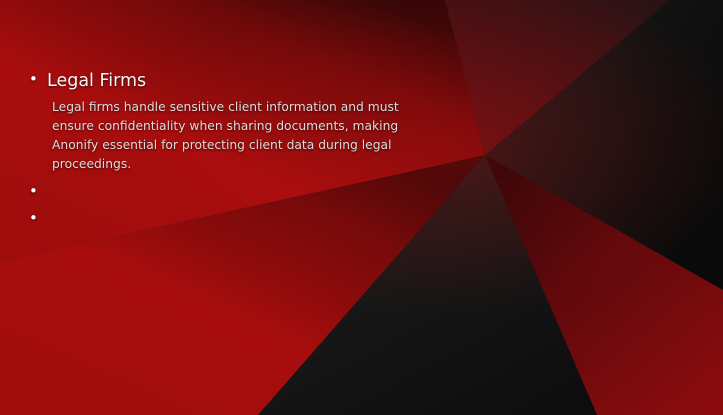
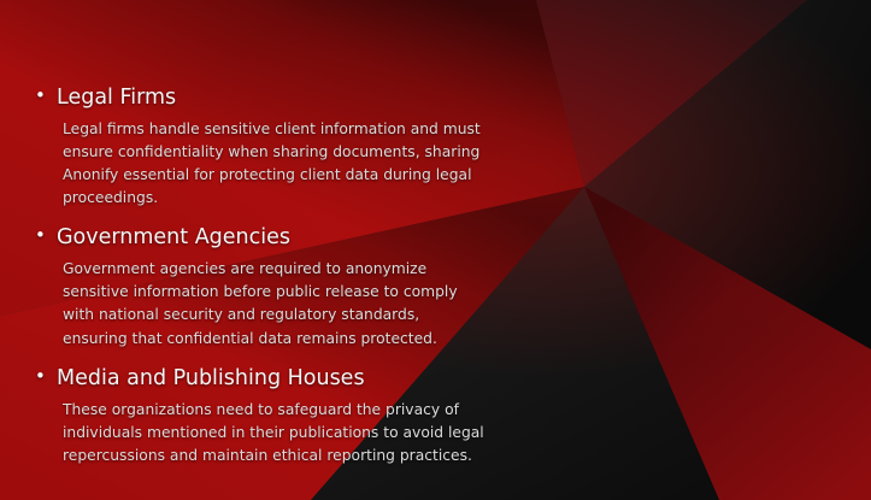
  •
  Legal Firms
- Legal firms handle sensitive client information and must ensure confidentiality when sharing documents, making Anonify essential for protecting client data during legal proceedings.
+ Legal firms handle sensitive client information and must ensure confidentiality when sharing documents, sharing Anonify essential for protecting client data during legal proceedings.
  •
+ Government Agencies
+ Government agencies are required to anonymize sensitive information before public release to comply with national security and regulatory standards, ensuring that confidential data remains protected.
  •
+ Media and Publishing Houses
+ These organizations need to safeguard the privacy of individuals mentioned in their publications to avoid legal repercussions and maintain ethical reporting practices.
